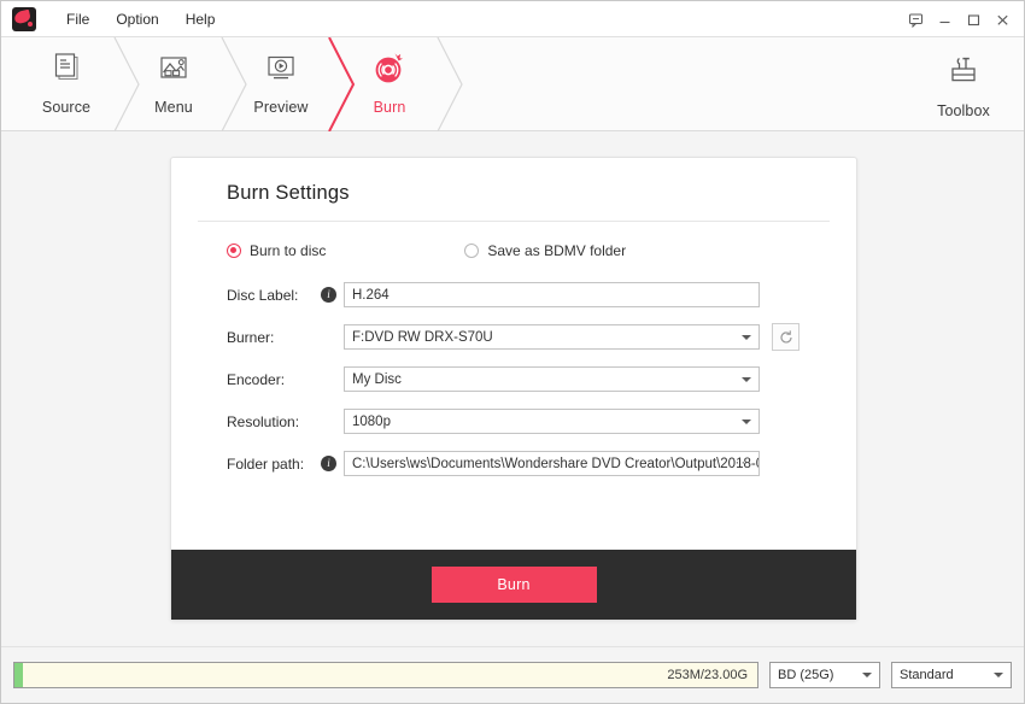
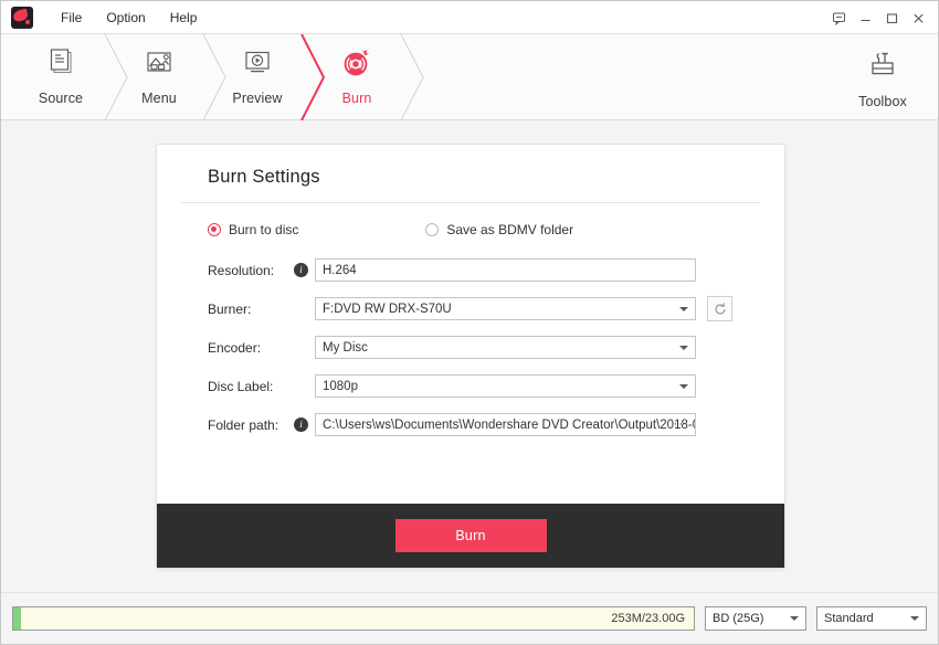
  File
  Option
  Help
  Source
  Menu
  Preview
  Burn
  Toolbox
  Burn Settings
  Burn to disc
  Save as BDMV folder
- Disc Label:
+ Resolution:
  i
  H.264
  Burner:
  F:DVD RW DRX-S70U
  Encoder:
  My Disc
- Resolution:
+ Disc Label:
  1080p
  Folder path:
  i
  C:\Users\ws\Documents\Wondershare DVD Creator\Output\2018-
  ···
  Burn
  253M/23.00G
  BD (25G)
  Standard
